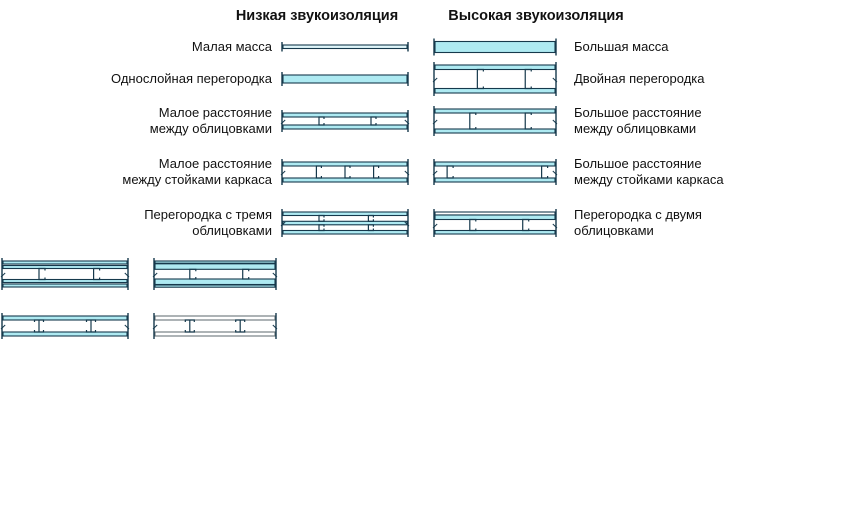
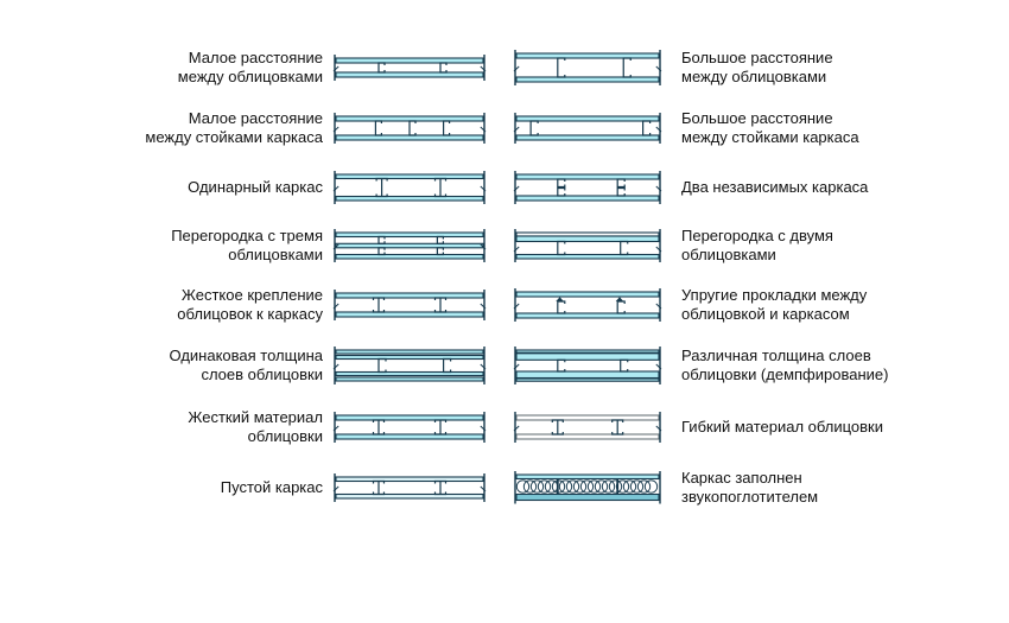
- Низкая звукоизоляция
- Высокая звукоизоляция
- Малая масса
- Большая масса
- Однослойная перегородка
- Двойная перегородка
  Малое расстояние
  между облицовками
  Большое расстояние
  между облицовками
  Малое расстояние
  между стойками каркаса
  Большое расстояние
  между стойками каркаса
+ Одинарный каркас
+ Два независимых каркаса
  Перегородка с тремя
  облицовками
  Перегородка с двумя
  облицовками
+ Жесткое крепление
+ облицовок к каркасу
+ Упругие прокладки между
+ облицовкой и каркасом
+ Одинаковая толщина
+ слоев облицовки
+ Различная толщина слоев
+ облицовки (демпфирование)
+ Жесткий материал
+ облицовки
+ Гибкий материал облицовки
+ Пустой каркас
+ Каркас заполнен
+ звукопоглотителем
